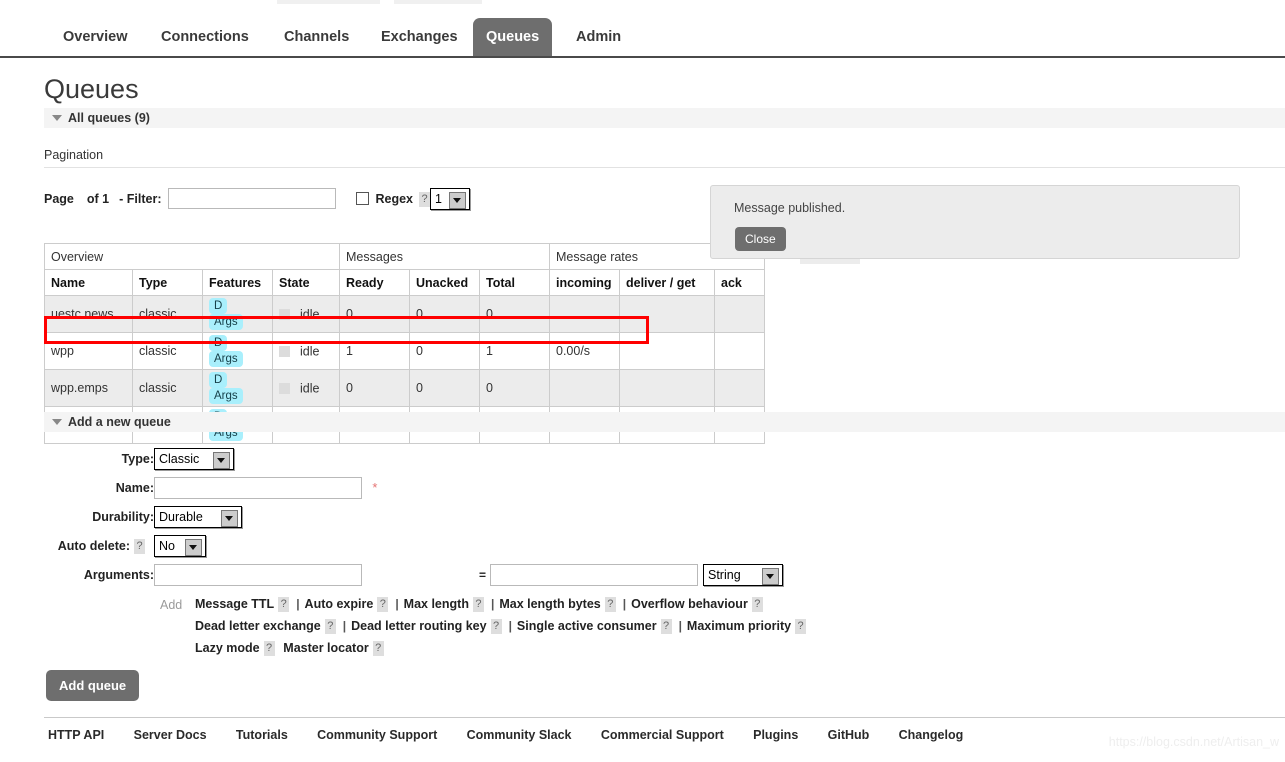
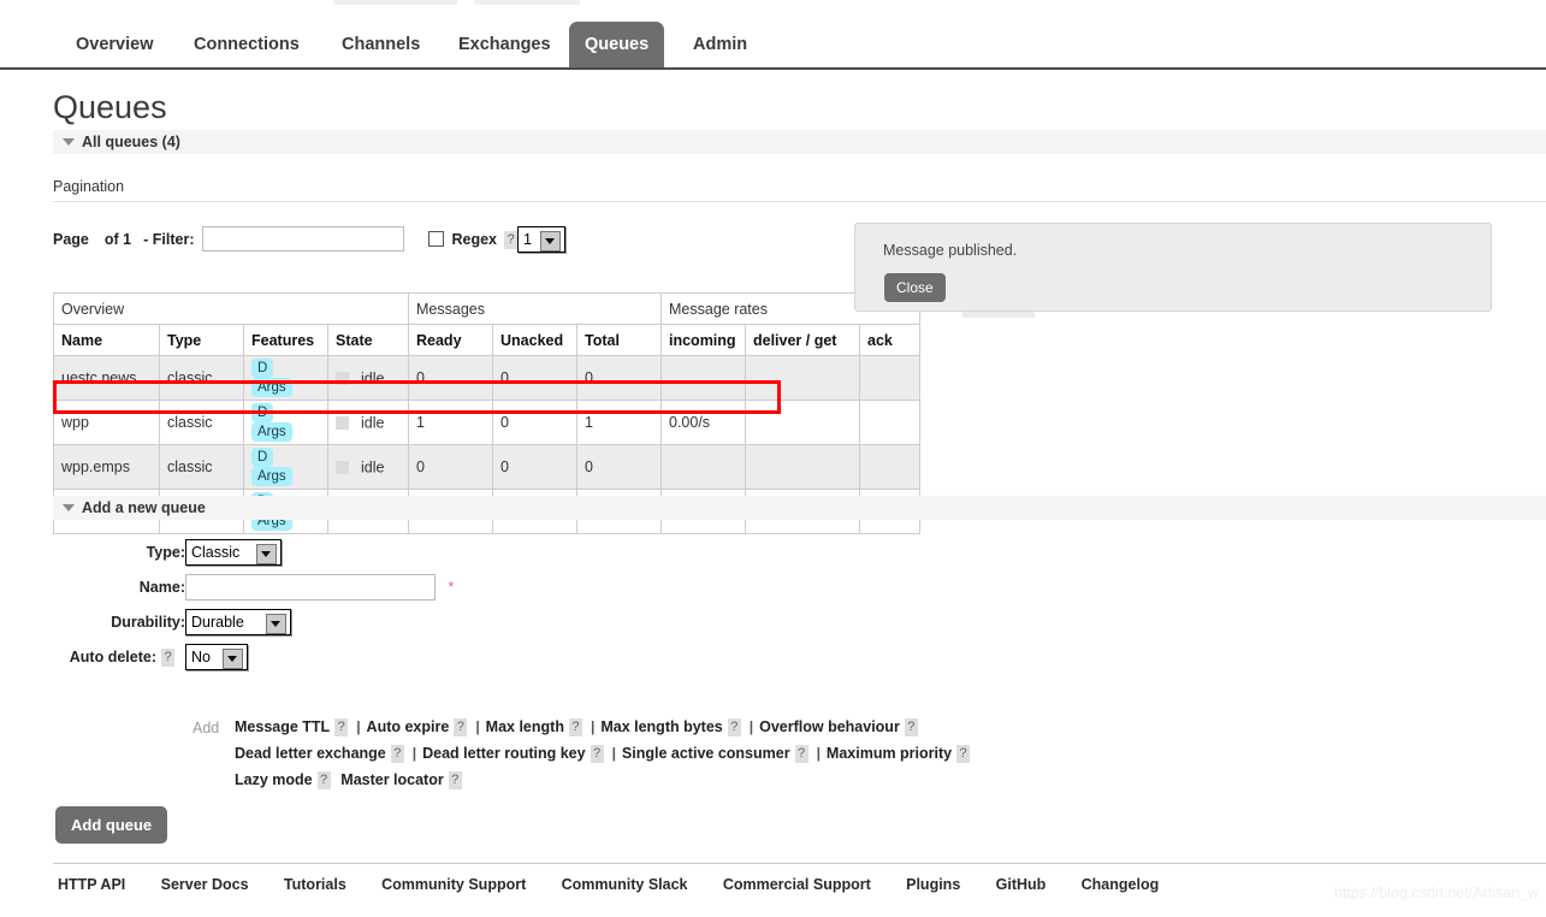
  Overview
  Connections
  Channels
  Exchanges
  Queues
  Admin
  Queues
- All queues (9)
+ All queues (4)
  Pagination
  Page
  1
  of 1
  - Filter:
  Regex
  ?
  Overview	Messages	Message rates
  Name	Type	Features	State	Ready	Unacked	Total	incoming	deliver / get	ack
  uestc.news	classic	DArgs	idle	0	0	0
  wpp	classic	DArgs	idle	1	0	1	0.00/s
  wpp.emps	classic	DArgs	idle	0	0	0
  Message published.
  Close
  Add a new queue
  Type:
  Classic
  Name:
  *
  Durability:
  Durable
  Auto delete:
  ?
  No
- Arguments:
- =
- String
  Add
  Message TTL ? | Auto expire ? | Max length ? | Max length bytes ? | Overflow behaviour ?
  Dead letter exchange ? | Dead letter routing key ? | Single active consumer ? | Maximum priority ?
  Lazy mode ? Master locator ?
  Add queue
  HTTP API Server Docs Tutorials Community Support Community Slack Commercial Support Plugins GitHub Changelog
